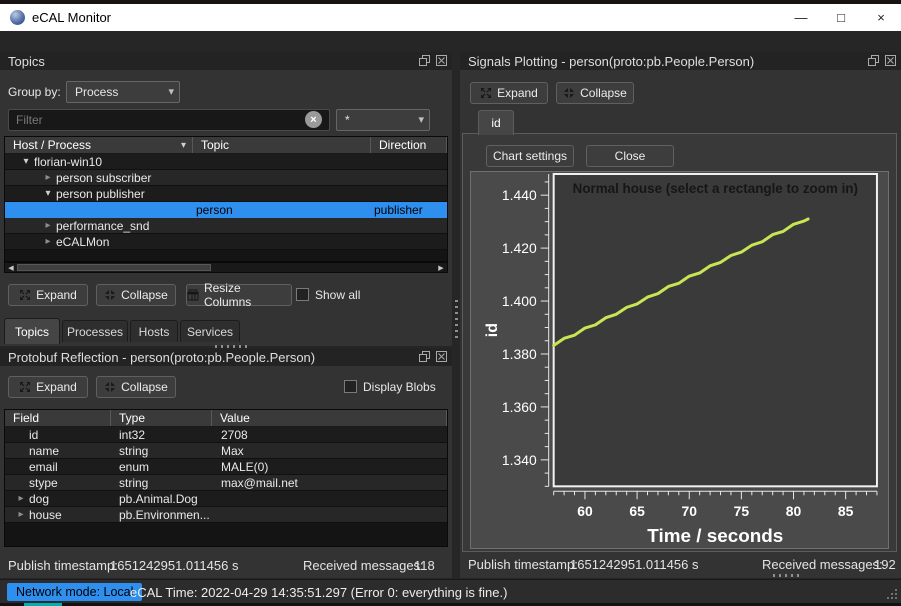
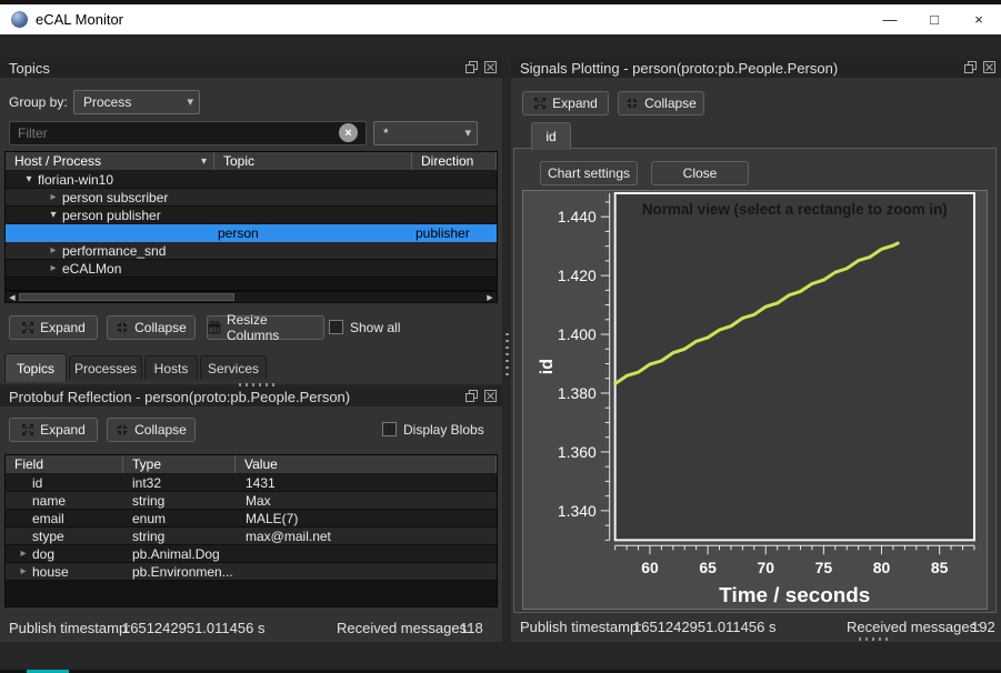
  eCAL Monitor
  —
  □
  ×
  Topics
  Group by:
  Process
  ▾
  Filter
  ×
  *
  ▾
  Host / Process
  ▾
  Topic
  Direction
  ▾
  florian-win10
  ▸
  person subscriber
  ▾
  person publisher
  person
  publisher
  ▸
  performance_snd
  ▸
  eCALMon
  Expand
  Collapse
  Resize Columns
  Show all
  Topics
  Processes
  Hosts
  Services
  Protobuf Reflection - person(proto:pb.People.Person)
  Expand
  Collapse
  Display Blobs
  Field
  Type
  Value
  id
  int32
- 2708
+ 1431
  name
  string
  Max
  email
  enum
- MALE(0)
+ MALE(7)
  stype
  string
  max@mail.net
  ▸
  dog
  pb.Animal.Dog
  ▸
  house
  pb.Environmen...
  Publish timestamp:
  1651242951.011456 s
  Received messages:
  118
  Signals Plotting - person(proto:pb.People.Person)
  Expand
  Collapse
  id
  Chart settings
  Close
  60
  65
  70
  75
  80
  85
  1.340
  1.360
  1.380
  1.400
  1.420
  1.440
- Normal house (select a rectangle to zoom in)
+ Normal view (select a rectangle to zoom in)
  Time / seconds
  Publish timestamp:
  1651242951.011456 s
  Received messages:
  192
- Network mode: Local
- eCAL Time: 2022-04-29 14:35:51.297 (Error 0: everything is fine.)
